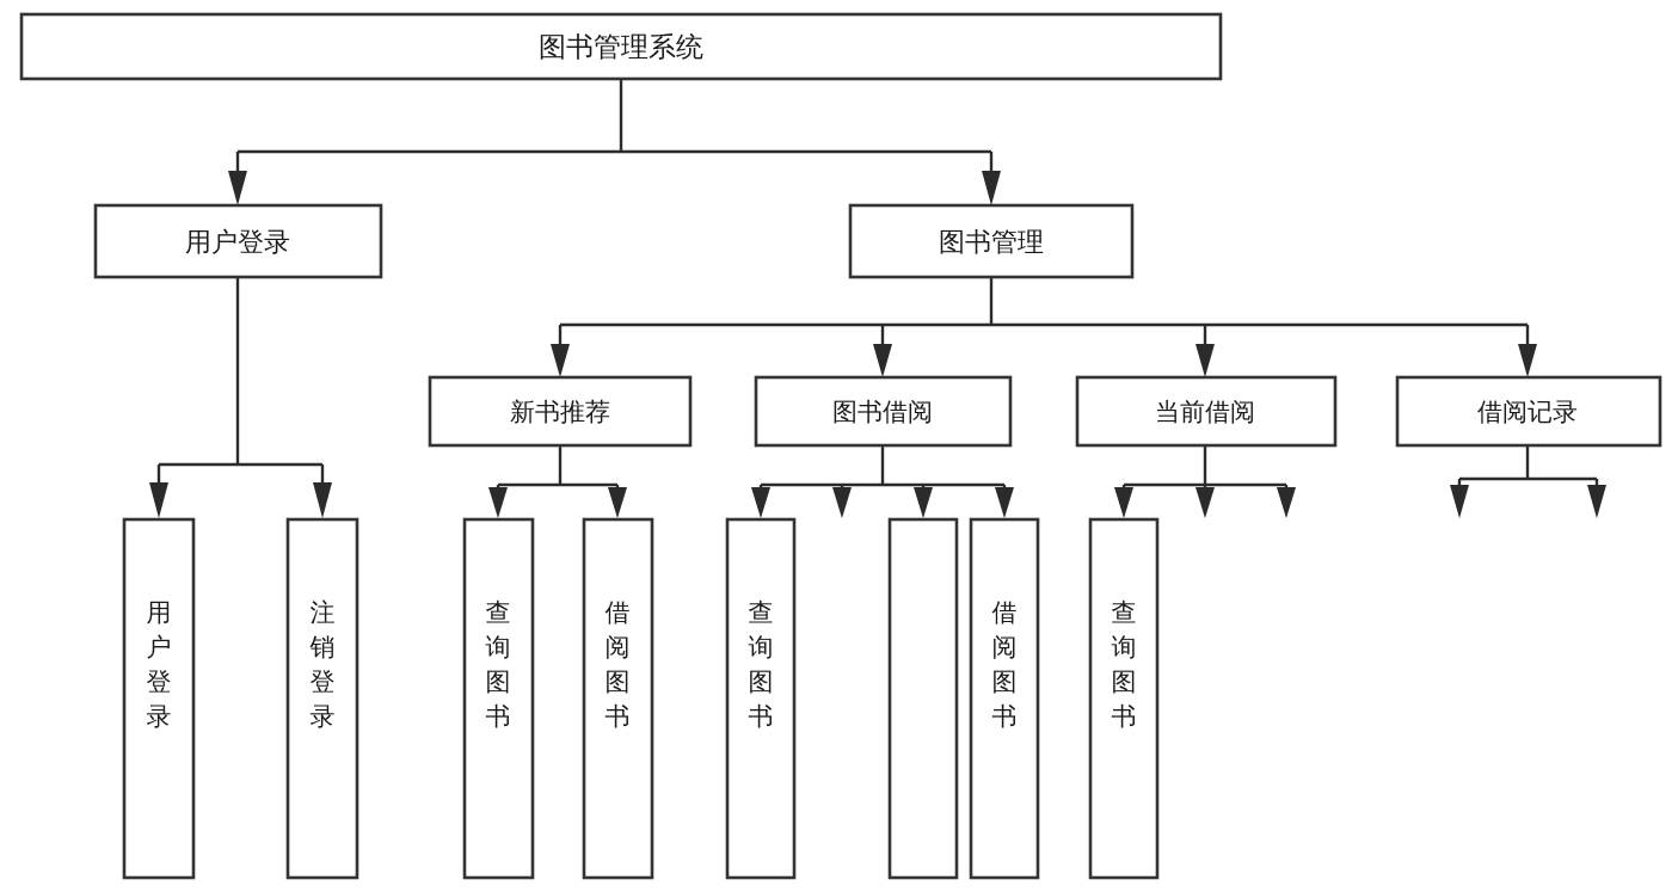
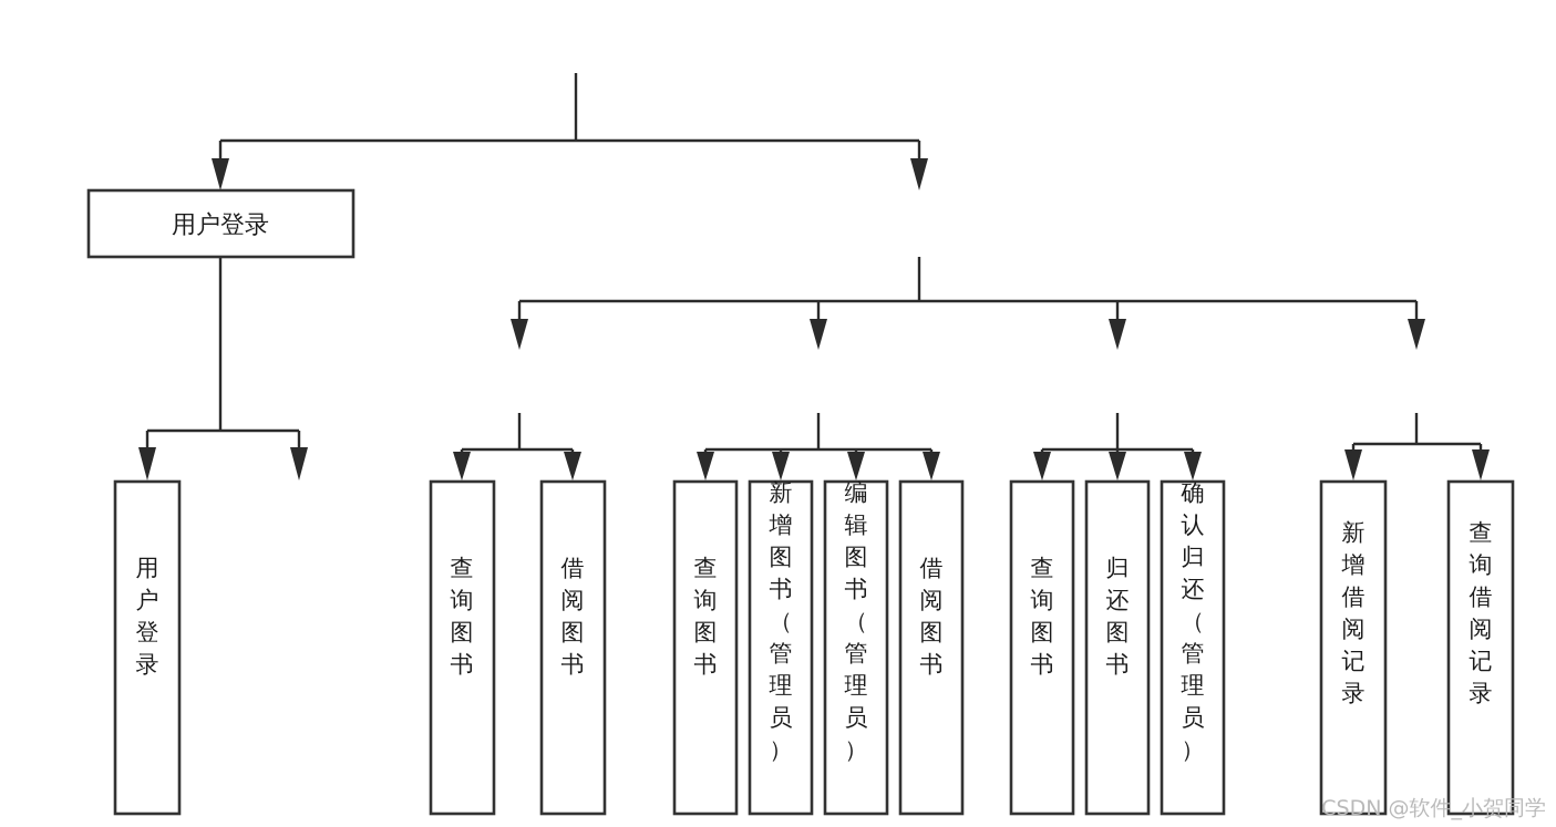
- 图书管理系统
  用户登录
- 图书管理
- 新书推荐
- 图书借阅
- 当前借阅
- 借阅记录
  用户登录
- 注销登录
  查询图书
  借阅图书
  查询图书
+ 新增图书（管理员）
+ 编辑图书（管理员）
  借阅图书
  查询图书
+ 归还图书
+ 确认归还（管理员）
+ 新增借阅记录
+ 查询借阅记录
+ CSDN @软件_小贺同学
